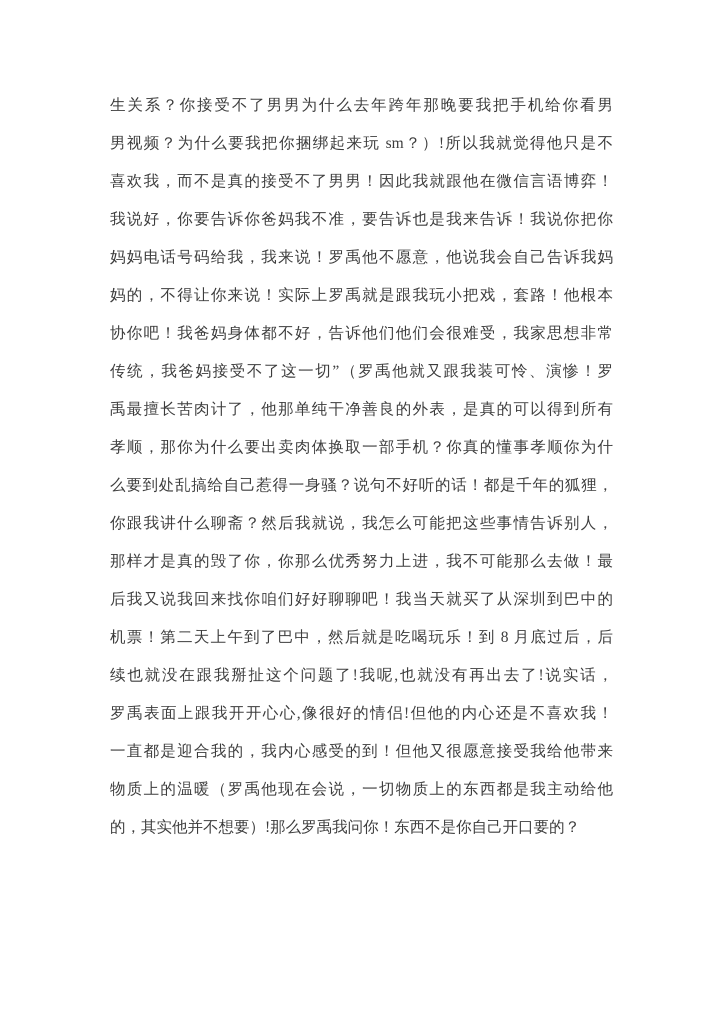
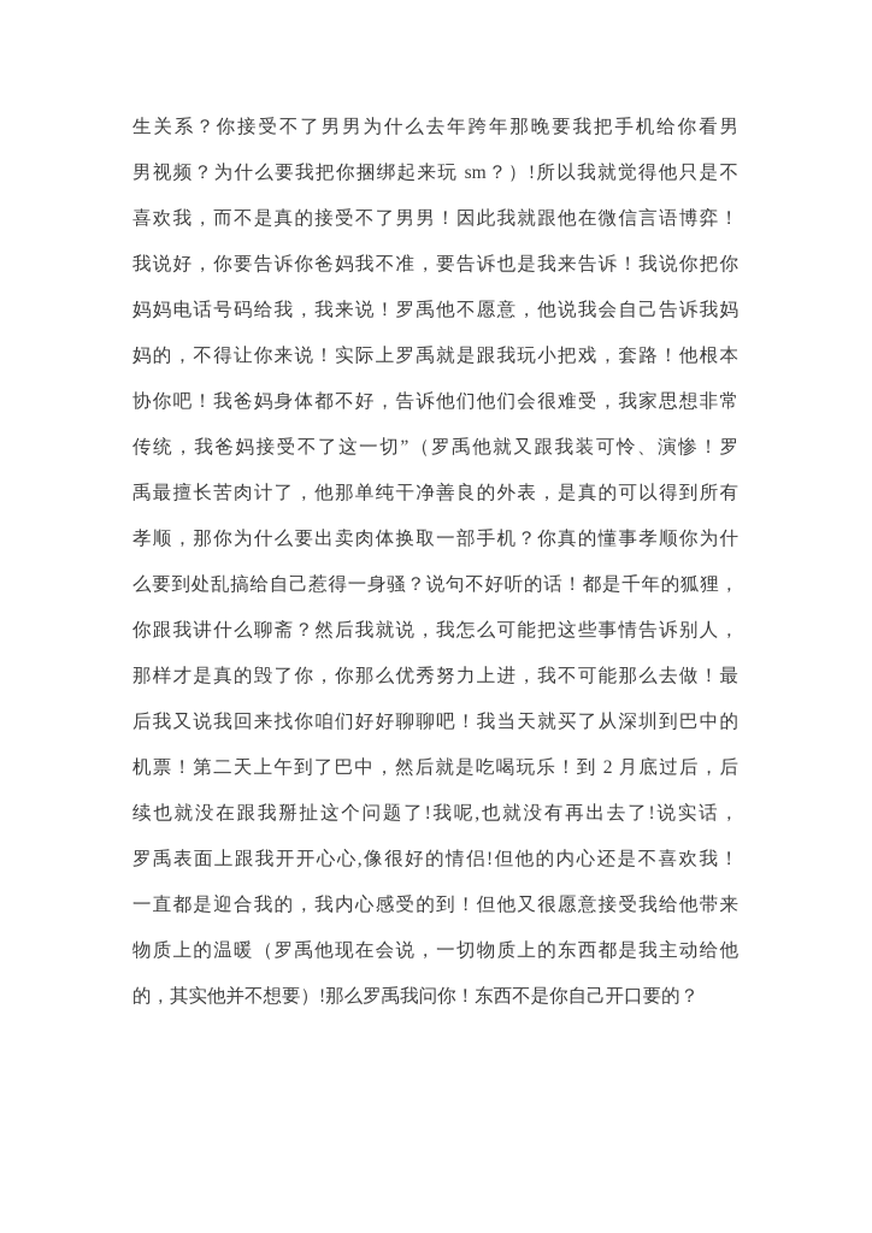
  生关系？你接受不了男男为什么去年跨年那晚要我把手机给你看男
  男视频？为什么要我把你捆绑起来玩 sm？）!所以我就觉得他只是不
  喜欢我，而不是真的接受不了男男！因此我就跟他在微信言语博弈！
  我说好，你要告诉你爸妈我不准，要告诉也是我来告诉！我说你把你
  妈妈电话号码给我，我来说！罗禹他不愿意，他说我会自己告诉我妈
  妈的，不得让你来说！实际上罗禹就是跟我玩小把戏，套路！他根本
  协你吧！我爸妈身体都不好，告诉他们他们会很难受，我家思想非常
  传统，我爸妈接受不了这一切”（罗禹他就又跟我装可怜、演惨！罗
  禹最擅长苦肉计了，他那单纯干净善良的外表，是真的可以得到所有
  孝顺，那你为什么要出卖肉体换取一部手机？你真的懂事孝顺你为什
  么要到处乱搞给自己惹得一身骚？说句不好听的话！都是千年的狐狸，
  你跟我讲什么聊斋？然后我就说，我怎么可能把这些事情告诉别人，
  那样才是真的毁了你，你那么优秀努力上进，我不可能那么去做！最
  后我又说我回来找你咱们好好聊聊吧！我当天就买了从深圳到巴中的
- 机票！第二天上午到了巴中，然后就是吃喝玩乐！到 8 月底过后，后
+ 机票！第二天上午到了巴中，然后就是吃喝玩乐！到 2 月底过后，后
  续也就没在跟我掰扯这个问题了!我呢,也就没有再出去了!说实话，
  罗禹表面上跟我开开心心,像很好的情侣!但他的内心还是不喜欢我！
  一直都是迎合我的，我内心感受的到！但他又很愿意接受我给他带来
  物质上的温暖（罗禹他现在会说，一切物质上的东西都是我主动给他
  的，其实他并不想要）!那么罗禹我问你！东西不是你自己开口要的？
